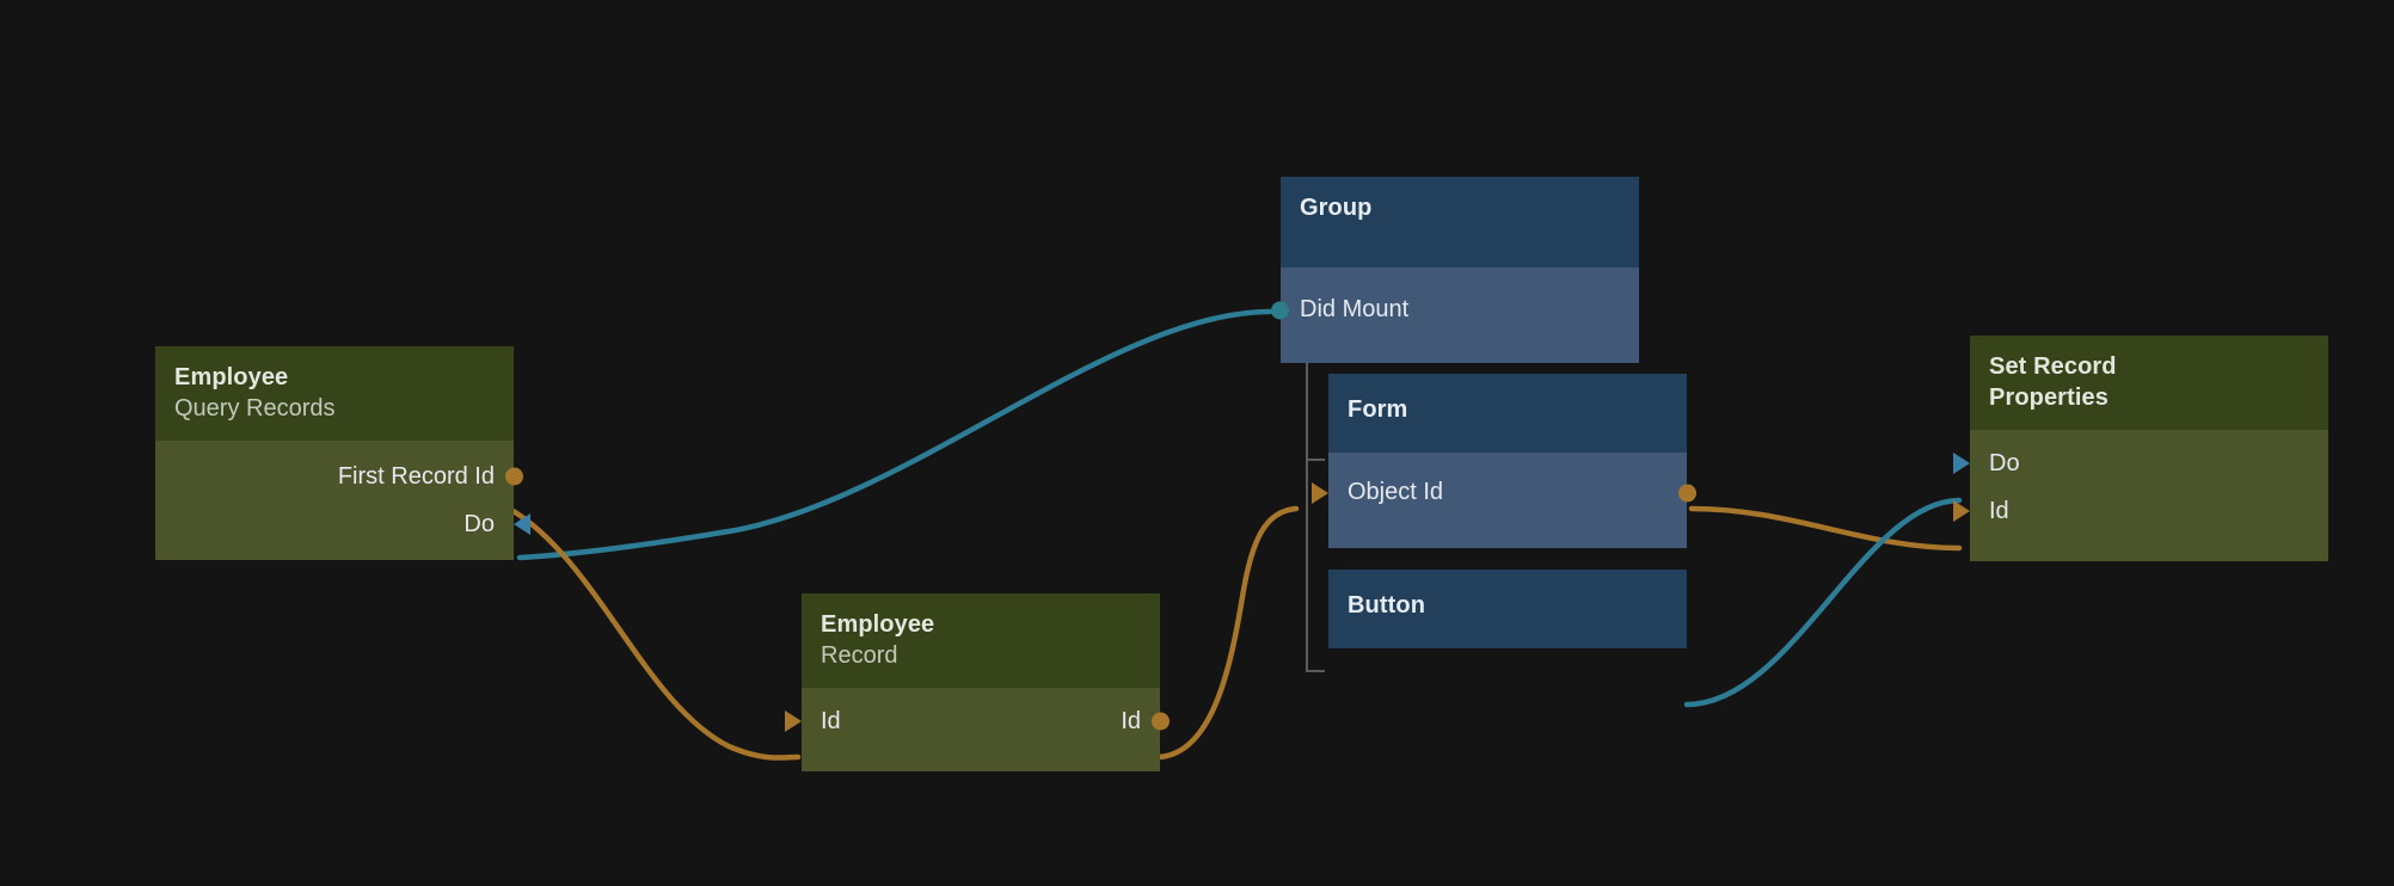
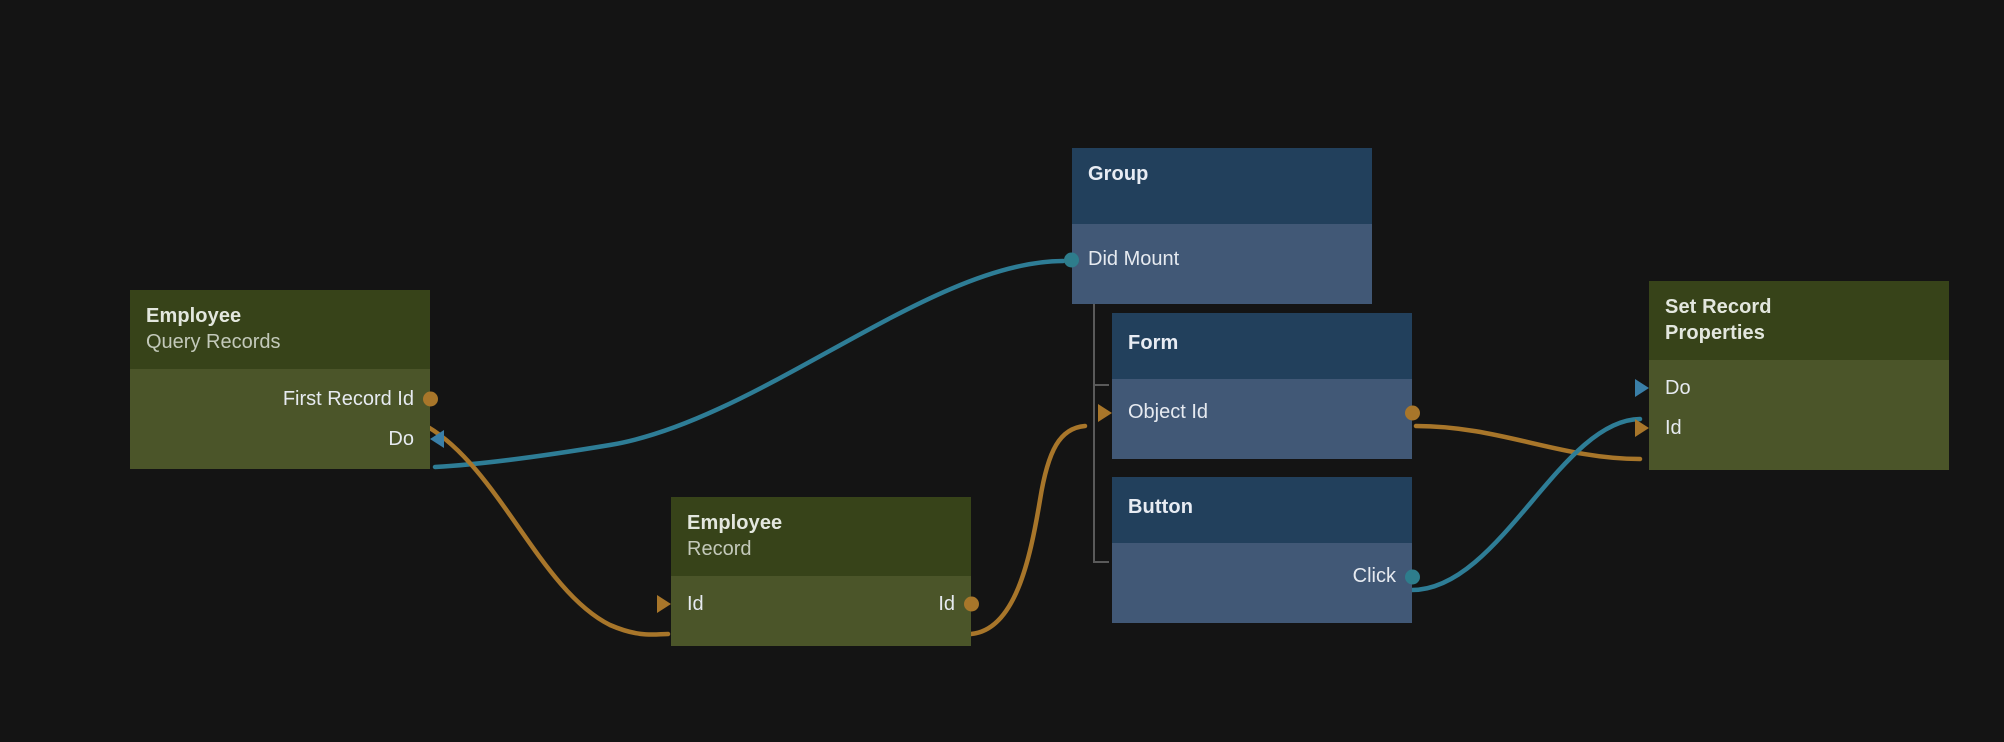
  Employee
  Query Records
  First Record Id
  Do
  Group
  Did Mount
  Form
  Object Id
  Button
+ Click
  Employee
  Record
  Id
  Id
  Set Record
  Properties
  Do
  Id
